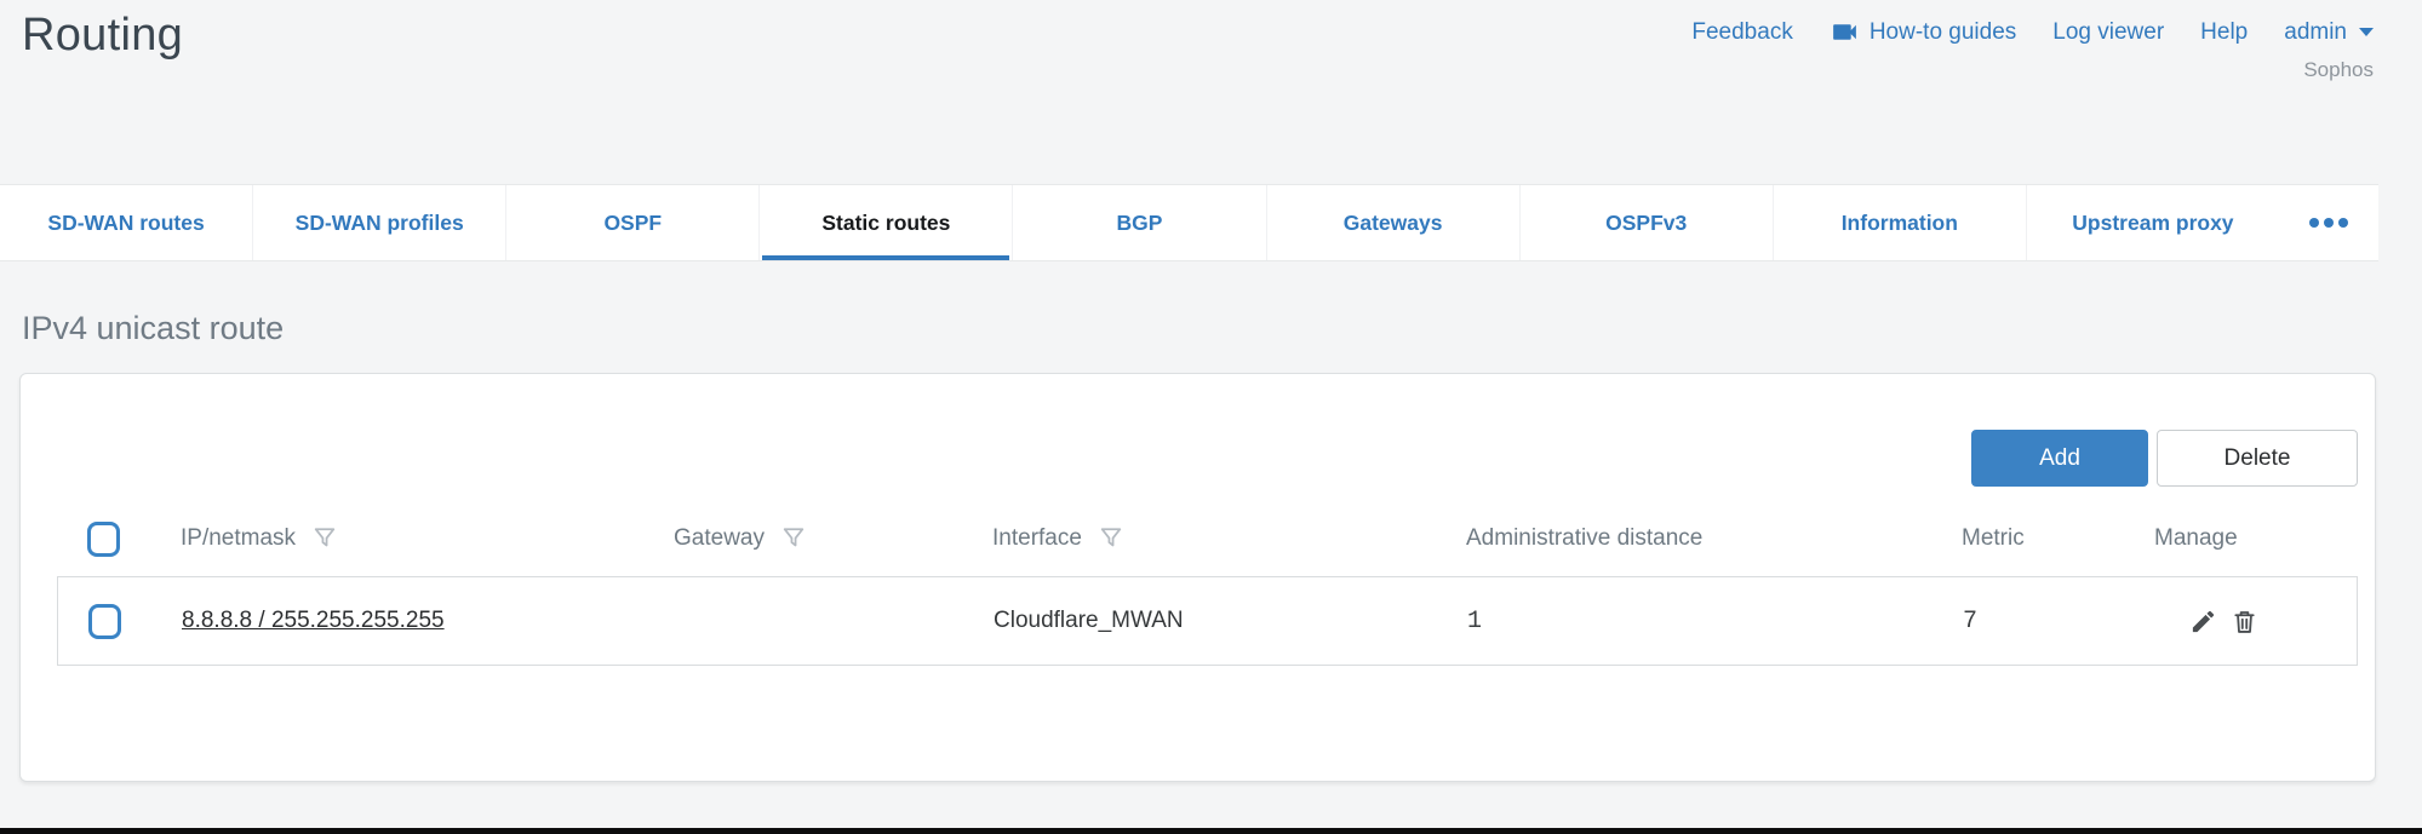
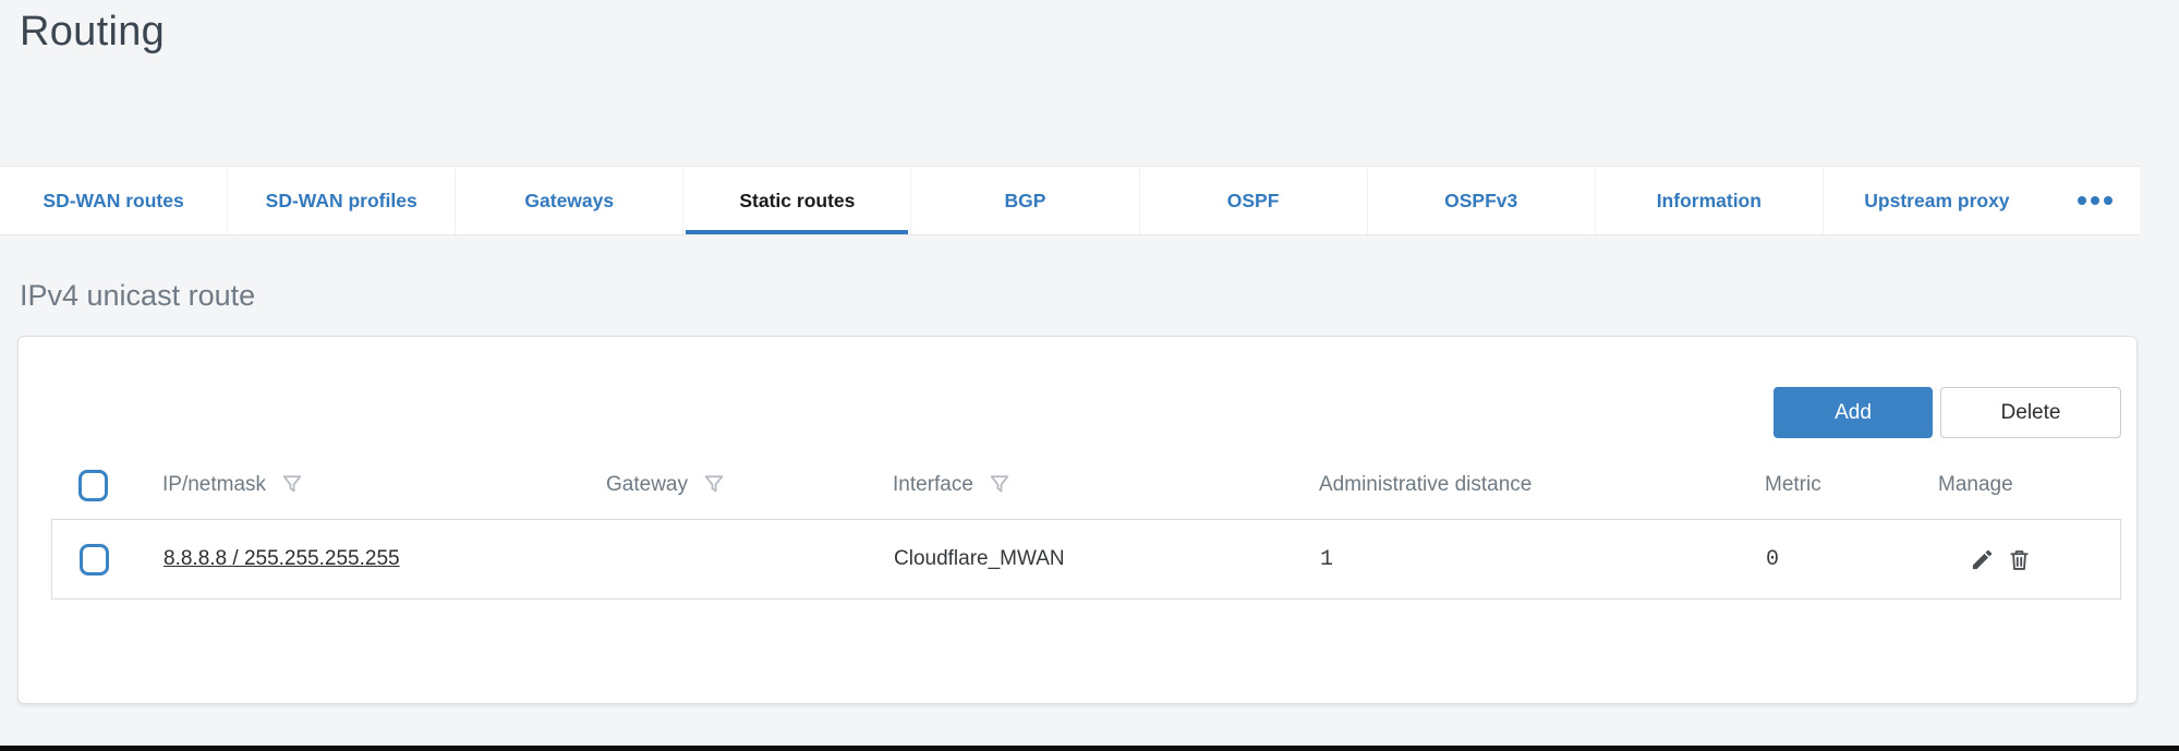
  Routing
- Feedback
- How-to guides
- Log viewer
- Help
- admin
- Sophos
  SD-WAN routes
  SD-WAN profiles
- OSPF
+ Gateways
  Static routes
  BGP
- Gateways
+ OSPF
  OSPFv3
  Information
  Upstream proxy
  IPv4 unicast route
  Add
  Delete
  IP/netmask
  Gateway
  Interface
  Administrative distance
  Metric
  Manage
  8.8.8.8 / 255.255.255.255
  Cloudflare_MWAN
  1
- 7
+ 0
